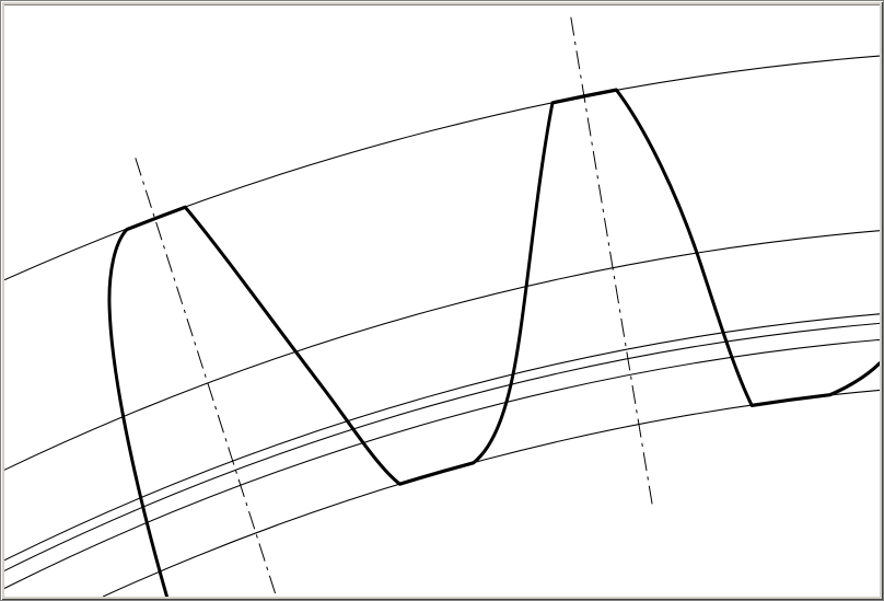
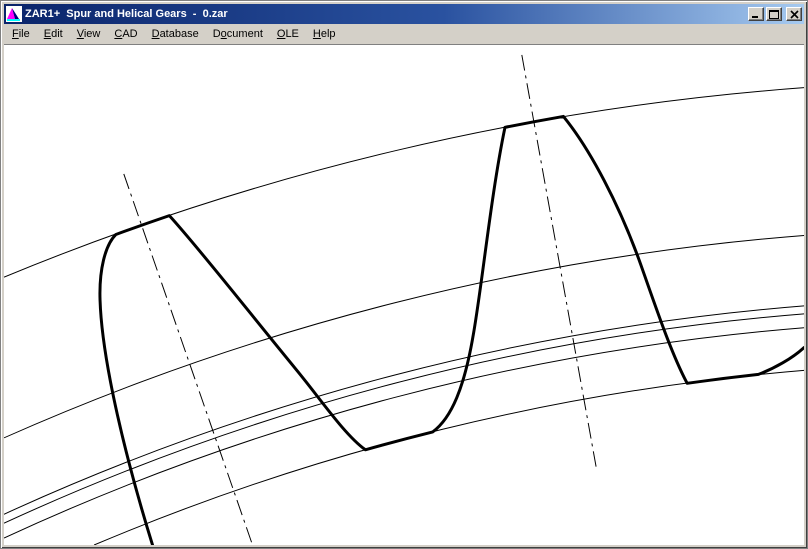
+ ZAR1+ Spur and Helical Gears - 0.zar
+ File
+ Edit
+ View
+ CAD
+ Database
+ Document
+ OLE
+ Help
